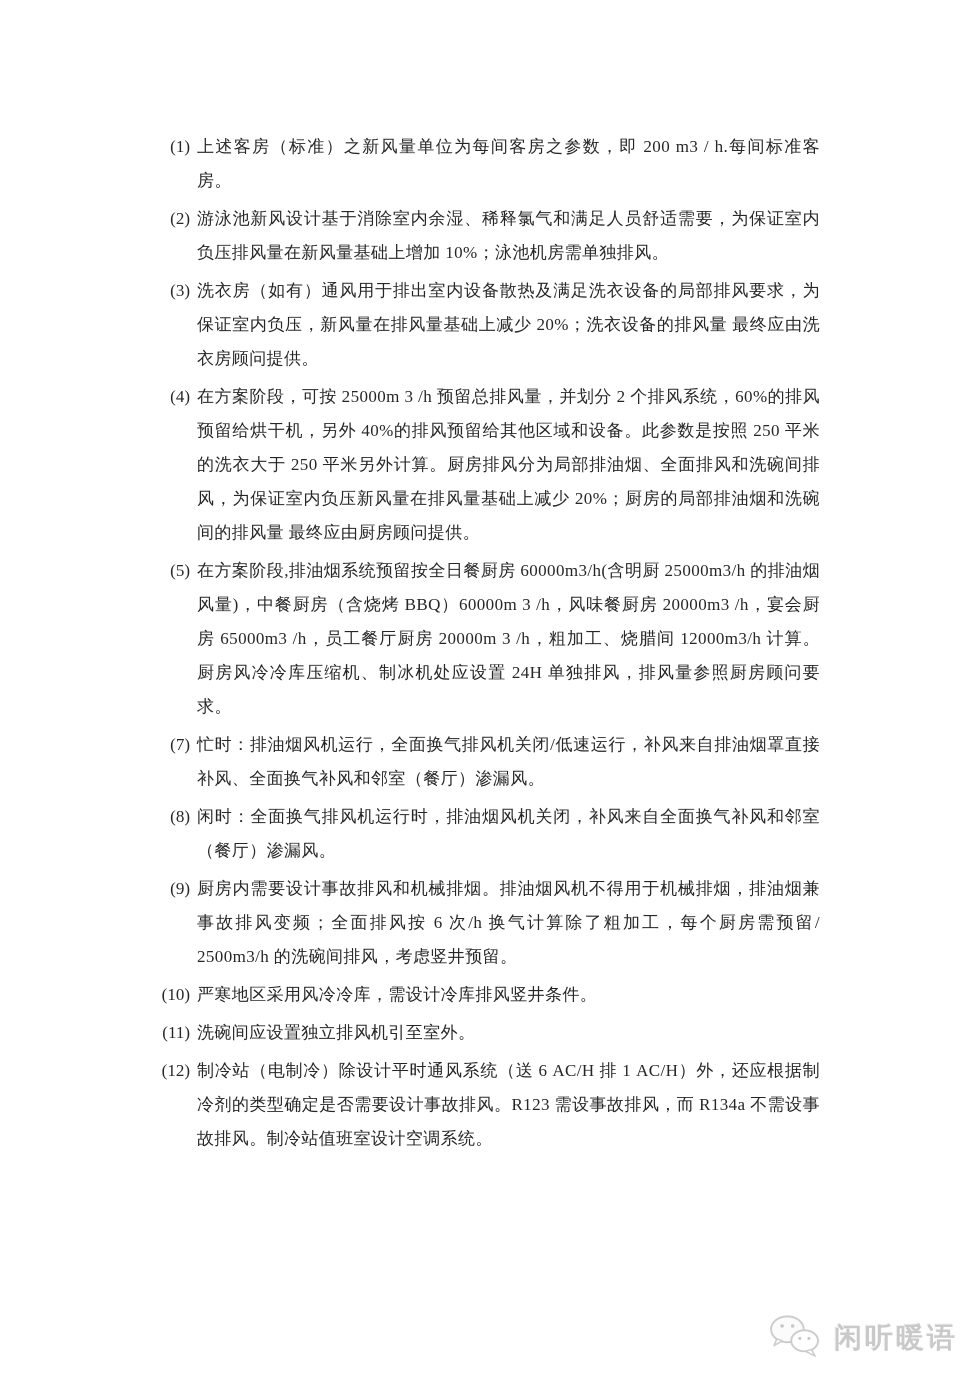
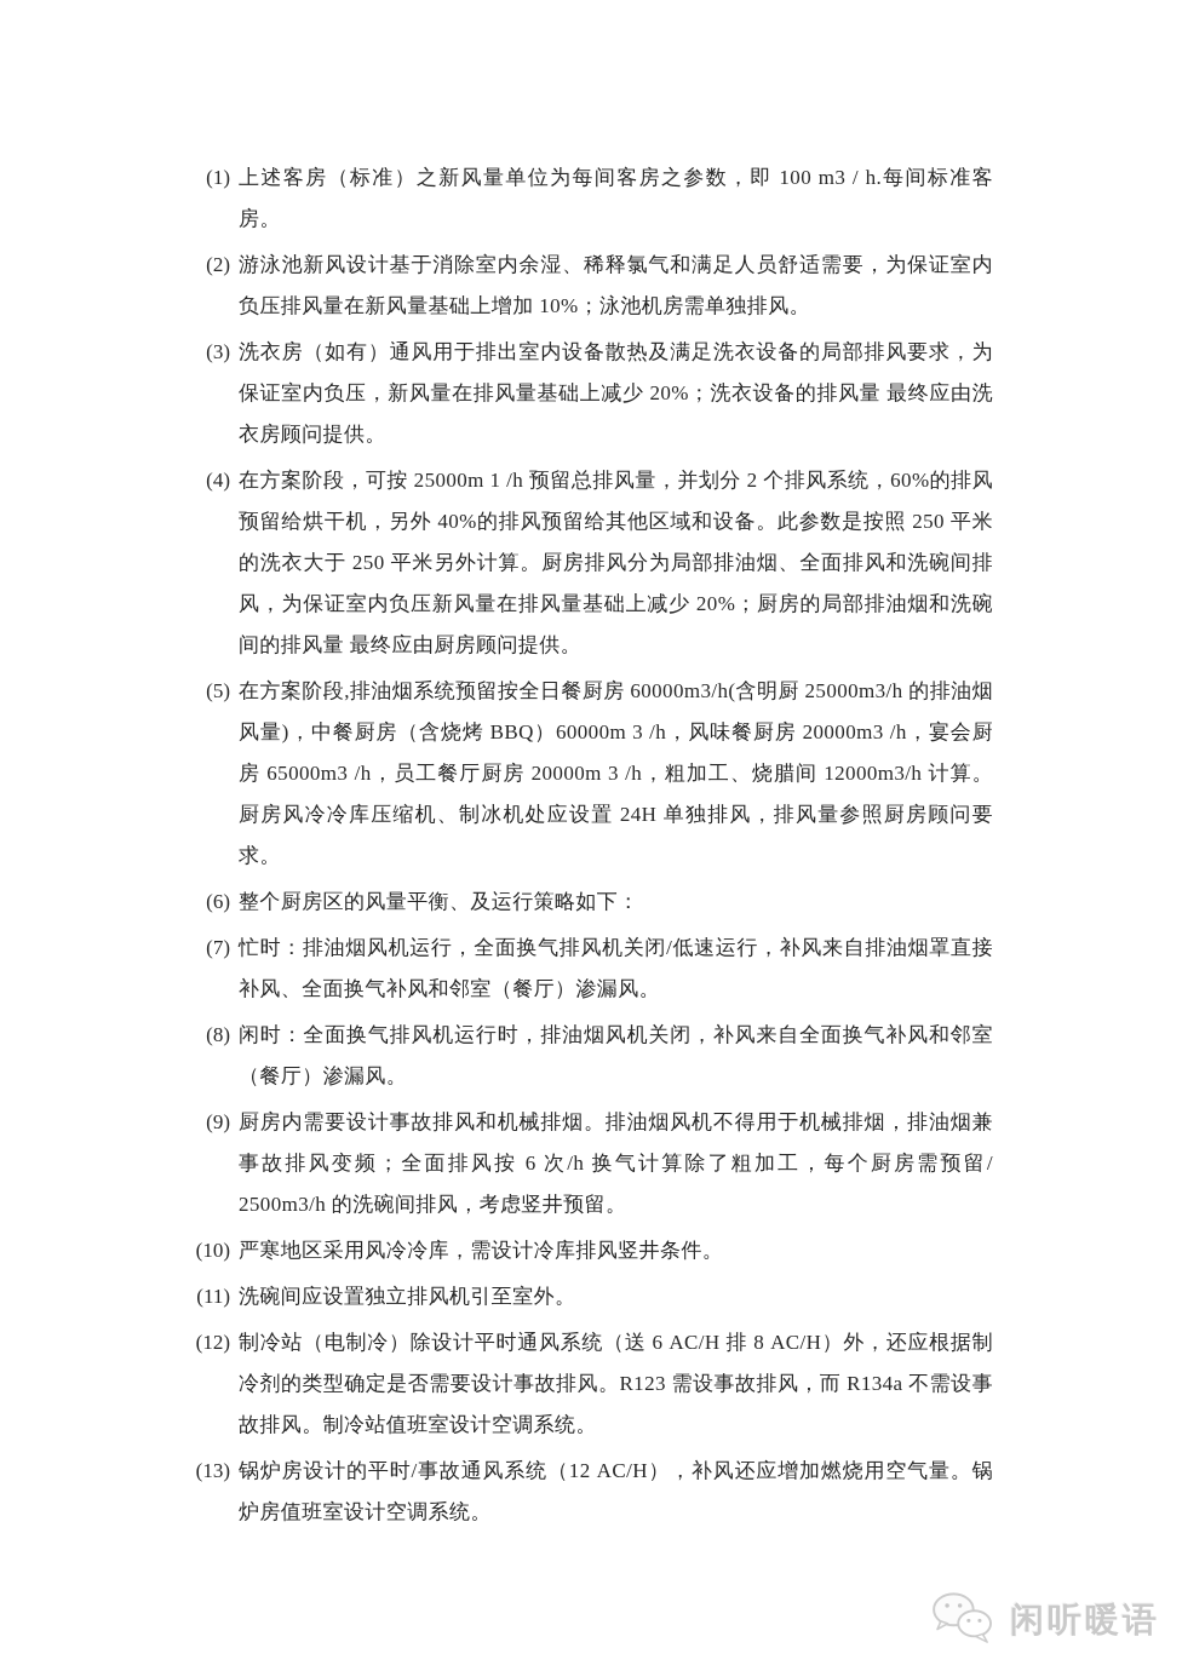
  (1)
- 上述客房（标准）之新风量单位为每间客房之参数，即 200 m3 / h.每间标准客房。
+ 上述客房（标准）之新风量单位为每间客房之参数，即 100 m3 / h.每间标准客房。
  (2)
  游泳池新风设计基于消除室内余湿、稀释氯气和满足人员舒适需要，为保证室内负压排风量在新风量基础上增加 10%；泳池机房需单独排风。
  (3)
  洗衣房（如有）通风用于排出室内设备散热及满足洗衣设备的局部排风要求，为保证室内负压，新风量在排风量基础上减少 20%；洗衣设备的排风量 最终应由洗衣房顾问提供。
  (4)
- 在方案阶段，可按 25000m 3 /h 预留总排风量，并划分 2 个排风系统，60%的排风预留给烘干机，另外 40%的排风预留给其他区域和设备。此参数是按照 250 平米的洗衣大于 250 平米另外计算。厨房排风分为局部排油烟、全面排风和洗碗间排风，为保证室内负压新风量在排风量基础上减少 20%；厨房的局部排油烟和洗碗间的排风量 最终应由厨房顾问提供。
+ 在方案阶段，可按 25000m 1 /h 预留总排风量，并划分 2 个排风系统，60%的排风预留给烘干机，另外 40%的排风预留给其他区域和设备。此参数是按照 250 平米的洗衣大于 250 平米另外计算。厨房排风分为局部排油烟、全面排风和洗碗间排风，为保证室内负压新风量在排风量基础上减少 20%；厨房的局部排油烟和洗碗间的排风量 最终应由厨房顾问提供。
  (5)
  在方案阶段,排油烟系统预留按全日餐厨房 60000m3/h(含明厨 25000m3/h 的排油烟风量)，中餐厨房（含烧烤 BBQ）60000m 3 /h，风味餐厨房 20000m3 /h，宴会厨房 65000m3 /h，员工餐厅厨房 20000m 3 /h，粗加工、烧腊间 12000m3/h 计算。厨房风冷冷库压缩机、制冰机处应设置 24H 单独排风，排风量参照厨房顾问要求。
+ (6)
+ 整个厨房区的风量平衡、及运行策略如下：
  (7)
  忙时：排油烟风机运行，全面换气排风机关闭/低速运行，补风来自排油烟罩直接补风、全面换气补风和邻室（餐厅）渗漏风。
  (8)
  闲时：全面换气排风机运行时，排油烟风机关闭，补风来自全面换气补风和邻室（餐厅）渗漏风。
  (9)
  厨房内需要设计事故排风和机械排烟。排油烟风机不得用于机械排烟，排油烟兼事故排风变频；全面排风按 6 次/h 换气计算除了粗加工，每个厨房需预留/ 2500m3/h 的洗碗间排风，考虑竖井预留。
  (10)
  严寒地区采用风冷冷库，需设计冷库排风竖井条件。
  (11)
  洗碗间应设置独立排风机引至室外。
  (12)
- 制冷站（电制冷）除设计平时通风系统（送 6 AC/H 排 1 AC/H）外，还应根据制冷剂的类型确定是否需要设计事故排风。R123 需设事故排风，而 R134a 不需设事故排风。制冷站值班室设计空调系统。
+ 制冷站（电制冷）除设计平时通风系统（送 6 AC/H 排 8 AC/H）外，还应根据制冷剂的类型确定是否需要设计事故排风。R123 需设事故排风，而 R134a 不需设事故排风。制冷站值班室设计空调系统。
+ (13)
+ 锅炉房设计的平时/事故通风系统（12 AC/H），补风还应增加燃烧用空气量。锅炉房值班室设计空调系统。
  闲听暖语
